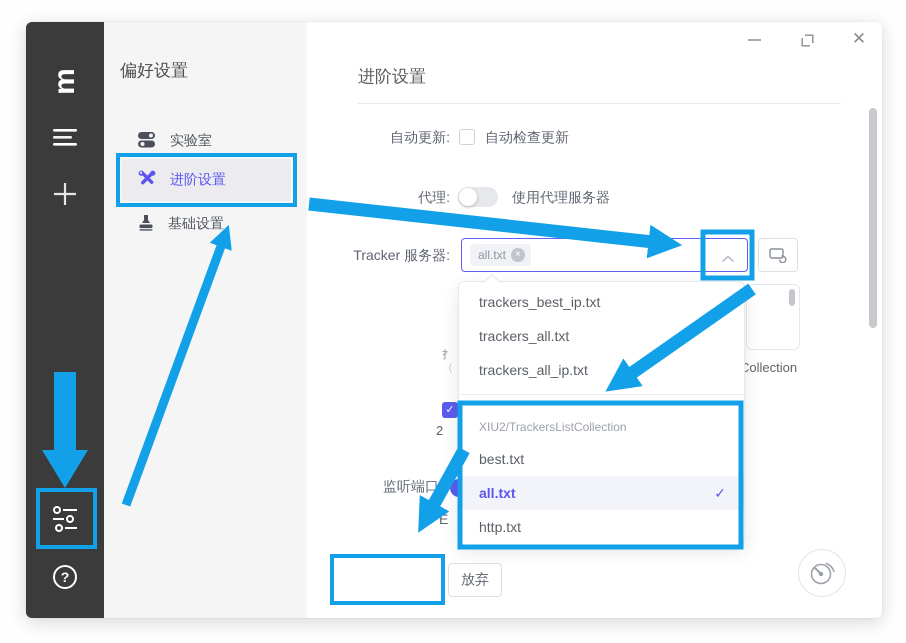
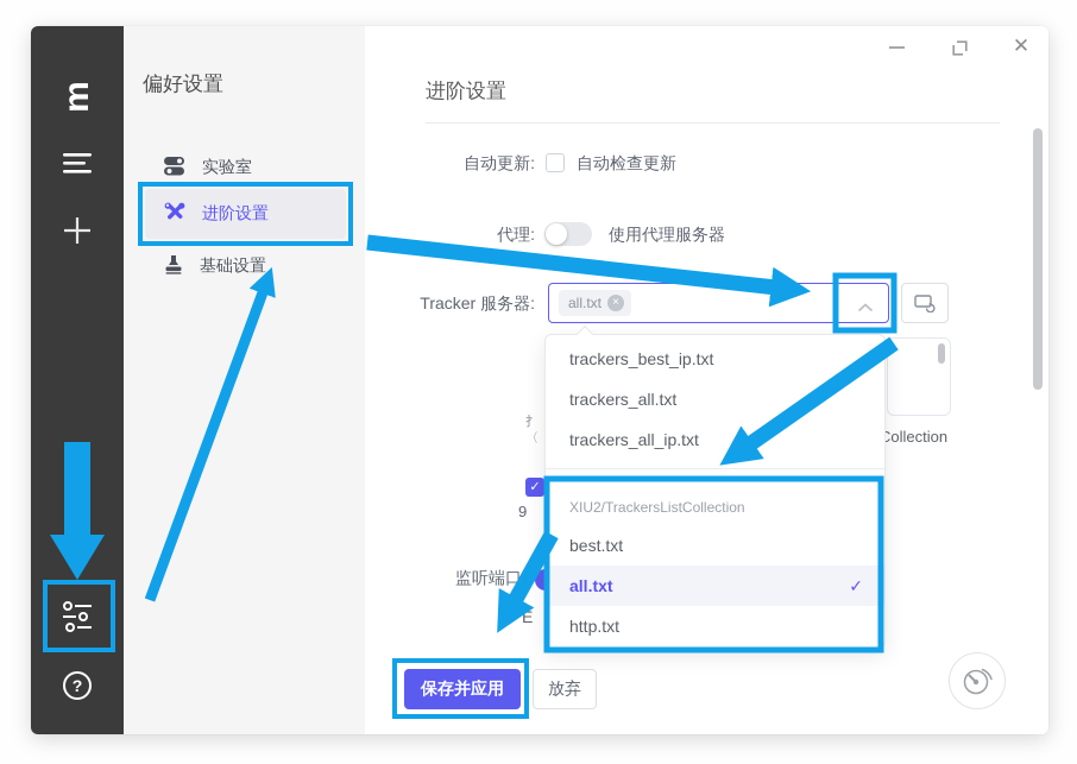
  ?
  偏好设置
  实验室
  进阶设置
  基础设置
  ✕
  进阶设置
  自动更新:
  自动检查更新
  代理:
  使用代理服务器
  Tracker 服务器:
  all.txt
  ×
  扌
  〈
  ✓
- 2
+ 9
  监听端口
  E
  ollection
  trackers_best_ip.txt
  trackers_all.txt
  trackers_all_ip.txt
  XIU2/TrackersListCollection
  best.txt
  all.txt
  ✓
  http.txt
+ 保存并应用
  放弃
